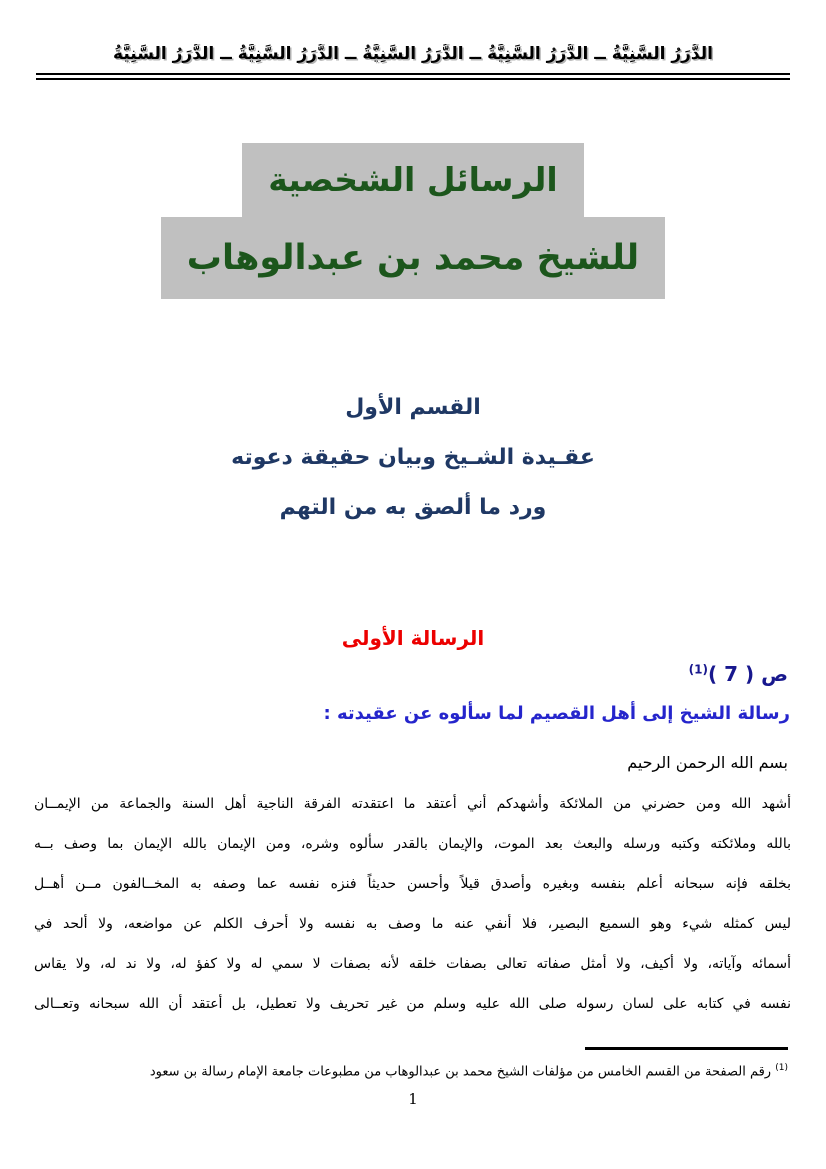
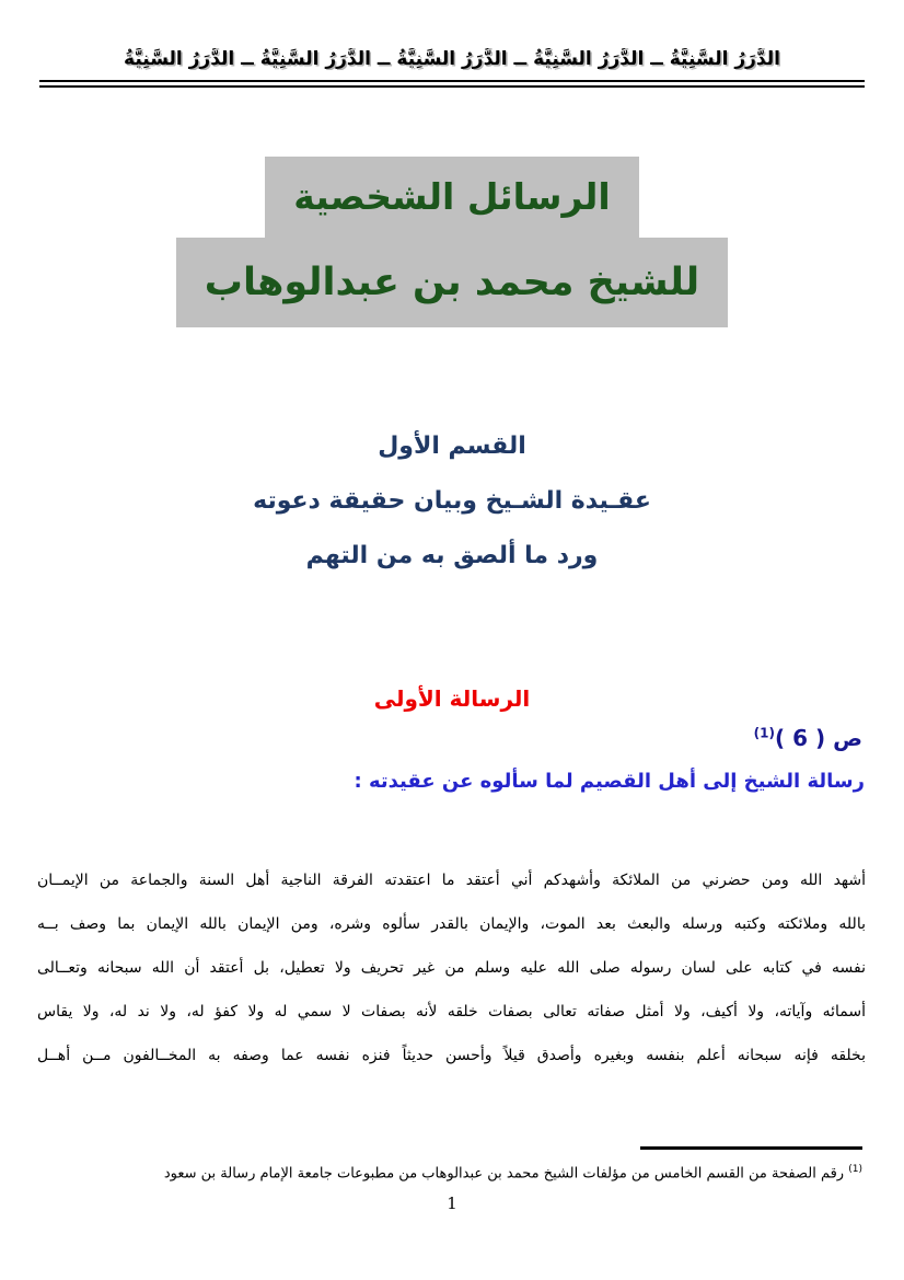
  الدُّرَرُ السَّنِيَّةُ ــ الدُّرَرُ السَّنِيَّةُ ــ الدُّرَرُ السَّنِيَّةُ ــ الدُّرَرُ السَّنِيَّةُ ــ الدُّرَرُ السَّنِيَّةُ
  الرسائل الشخصية
  للشيخ محمد بن عبدالوهاب
  القسم الأول
  عقـيدة الشـيخ وبيان حقيقة دعوته
  ورد ما ألصق به من التهم
  الرسالة الأولى
- ص ( 7 )(1)
+ ص ( 6 )(1)
  رسالة الشيخ إلى أهل القصيم لما سألوه عن عقيدته :
- بسم الله الرحمن الرحيم
  أشهد الله ومن حضرني من الملائكة وأشهدكم أني أعتقد ما اعتقدته الفرقة الناجية أهل السنة والجماعة من الإيمــان
  بالله وملائكته وكتبه ورسله والبعث بعد الموت، والإيمان بالقدر سألوه وشره، ومن الإيمان بالله الإيمان بما وصف بــه
- بخلقه فإنه سبحانه أعلم بنفسه وبغيره وأصدق قيلاً وأحسن حديثاً فنزه نفسه عما وصفه به المخــالفون مــن أهــل
+ نفسه في كتابه على لسان رسوله صلى الله عليه وسلم من غير تحريف ولا تعطيل، بل أعتقد أن الله سبحانه وتعــالى
- ليس كمثله شيء وهو السميع البصير، فلا أنفي عنه ما وصف به نفسه ولا أحرف الكلم عن مواضعه، ولا ألحد في
  أسمائه وآياته، ولا أكيف، ولا أمثل صفاته تعالى بصفات خلقه لأنه بصفات لا سمي له ولا كفؤ له، ولا ند له، ولا يقاس
- نفسه في كتابه على لسان رسوله صلى الله عليه وسلم من غير تحريف ولا تعطيل، بل أعتقد أن الله سبحانه وتعــالى
+ بخلقه فإنه سبحانه أعلم بنفسه وبغيره وأصدق قيلاً وأحسن حديثاً فنزه نفسه عما وصفه به المخــالفون مــن أهــل
  (1) رقم الصفحة من القسم الخامس من مؤلفات الشيخ محمد بن عبدالوهاب من مطبوعات جامعة الإمام رسالة بن سعود
  1
